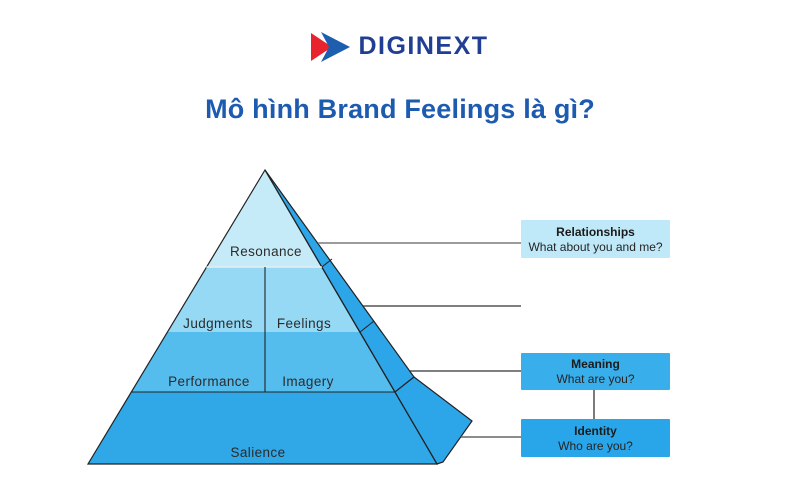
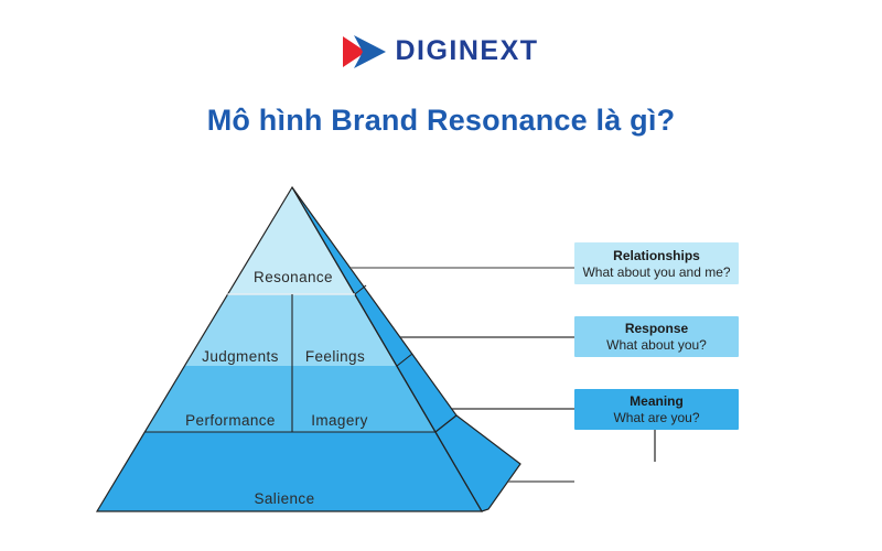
  DIGINEXT
- Mô hình Brand Feelings là gì?
+ Mô hình Brand Resonance là gì?
  Resonance
  Judgments
  Feelings
  Performance
  Imagery
  Salience
  Relationships
  What about you and me?
+ Response
+ What about you?
  Meaning
  What are you?
- Identity
- Who are you?
